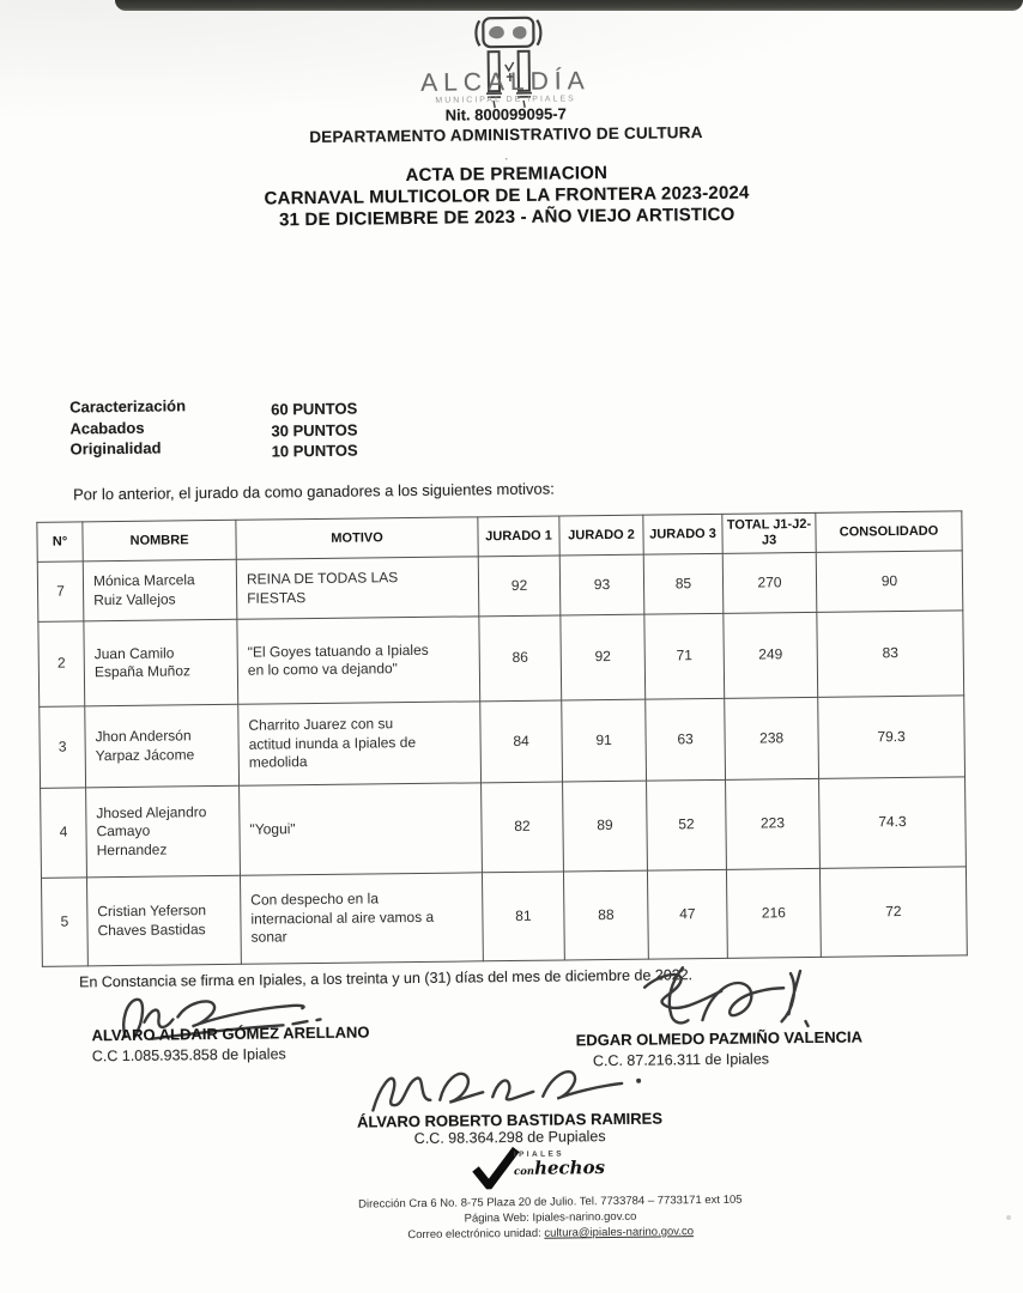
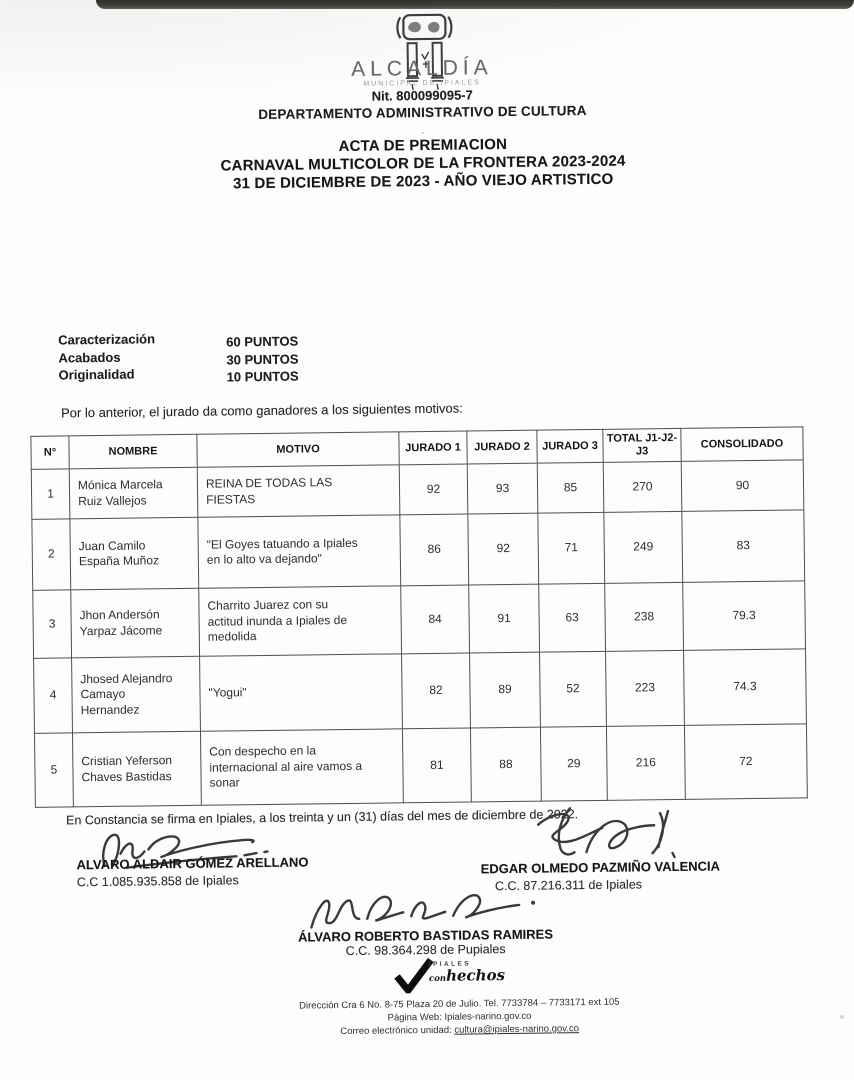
  ·
  ACTA DE PREMIACION
  CARNAVAL MULTICOLOR DE LA FRONTERA 2023-2024
  31 DE DICIEMBRE DE 2023 - AÑO VIEJO ARTISTICO
  Caracterización 60 PUNTOS
  Acabados 30 PUNTOS
  Originalidad 10 PUNTOS
  Por lo anterior, el jurado da como ganadores a los siguientes motivos:
  N°	NOMBRE	MOTIVO	JURADO 1	JURADO 2	JURADO 3	TOTAL J1-J2-J3	CONSOLIDADO
- 7	Mónica Marcela Ruiz Vallejos	REINA DE TODAS LAS FIESTAS	92	93	85	270	90
+ 1	Mónica Marcela Ruiz Vallejos	REINA DE TODAS LAS FIESTAS	92	93	85	270	90
- 2	Juan Camilo España Muñoz	"El Goyes tatuando a Ipiales en lo como va dejando"	86	92	71	249	83
+ 2	Juan Camilo España Muñoz	"El Goyes tatuando a Ipiales en lo alto va dejando"	86	92	71	249	83
  3	Jhon Andersón Yarpaz Jácome	Charrito Juarez con su actitud inunda a Ipiales de medolida	84	91	63	238	79.3
  4	Jhosed Alejandro Camayo Hernandez	"Yogui"	82	89	52	223	74.3
- 5	Cristian Yeferson Chaves Bastidas	Con despecho en la internacional al aire vamos a sonar	81	88	47	216	72
+ 5	Cristian Yeferson Chaves Bastidas	Con despecho en la internacional al aire vamos a sonar	81	88	29	216	72
  En Constancia se firma en Ipiales, a los treinta y un (31) días del mes de diciembre de 22.
  ALVARO ALDAIR GÓMEZ ARELLANO
  C.C 1.085.935.858 de Ipiales
  EDGAR OLMEDO PAZMIÑO VALENCIA
  C.C. 87.216.311 de Ipiales
  ÁLVARO ROBERTO BASTIDAS RAMIRES
  C.C. 98.364.298 de Pupiales
  conhechos
  Dirección Cra 6 No. 8-75 Plaza 20 de Julio. Tel. 7733784 – 7733171 ext 105
  Página Web: Ipiales-narino.gov.co
  Correo electrónico unidad: cultura@ipiales-narino.gov.co
